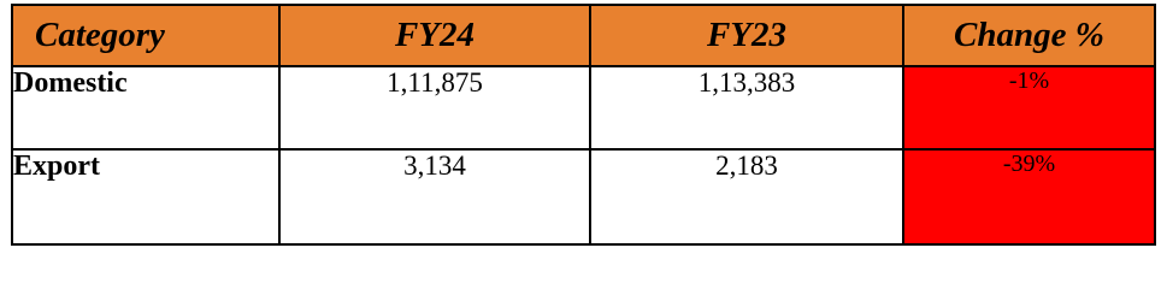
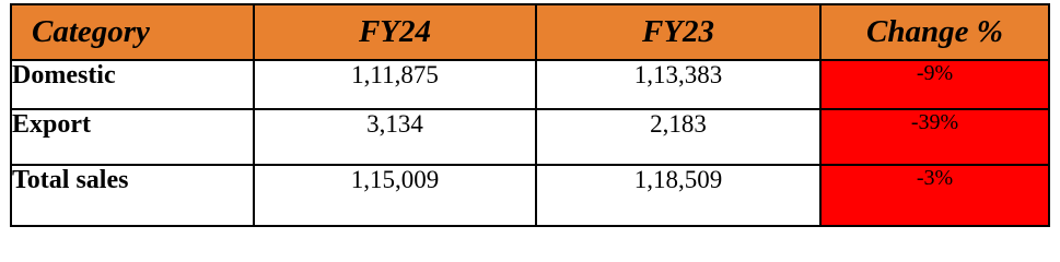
  Category	FY24	FY23	Change %
- Domestic	1,11,875	1,13,383	-1%
+ Domestic	1,11,875	1,13,383	-9%
  Export	3,134	2,183	-39%
+ Total sales	1,15,009	1,18,509	-3%
